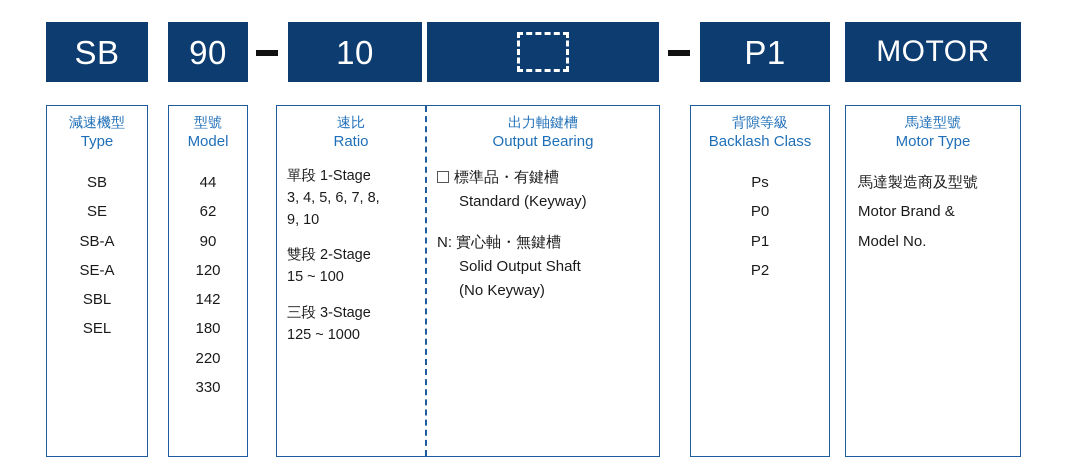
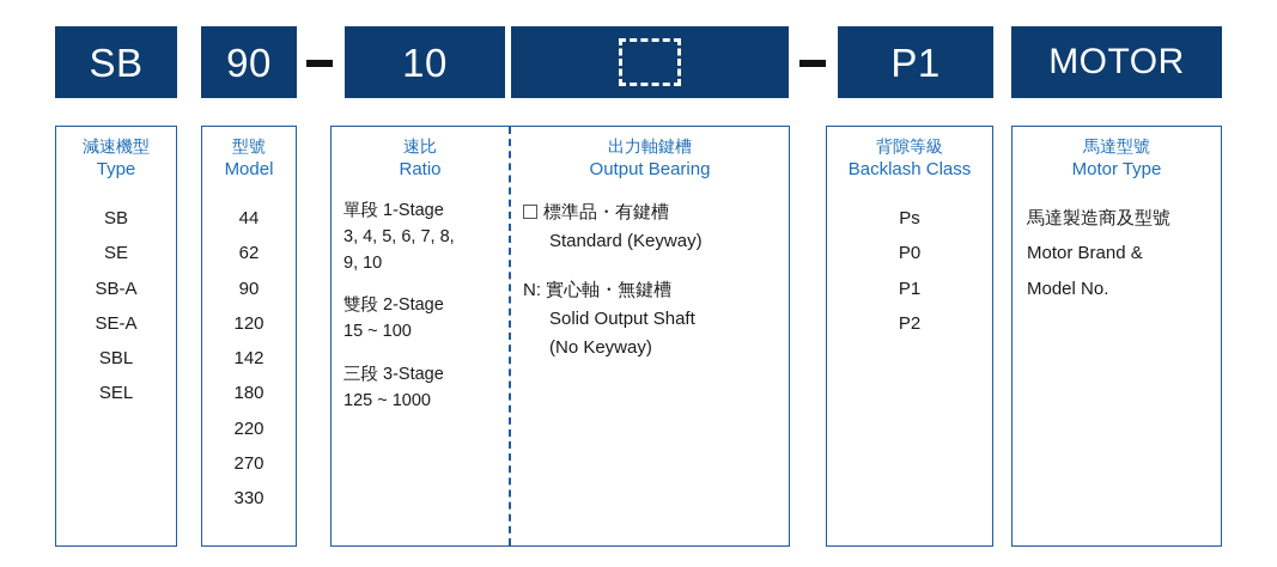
  SB
  90
  10
  P1
  MOTOR
  減速機型
  Type
  SB
  SE
  SB-A
  SE-A
  SBL
  SEL
  型號
  Model
  44
  62
  90
  120
  142
  180
  220
+ 270
  330
  速比
  Ratio
  單段 1-Stage
  3, 4, 5, 6, 7, 8,
  9, 10
  雙段 2-Stage
  15 ~ 100
  三段 3-Stage
  125 ~ 1000
  出力軸鍵槽
  Output Bearing
  標準品・有鍵槽
  Standard (Keyway)
  N: 實心軸・無鍵槽
  Solid Output Shaft
  (No Keyway)
  背隙等級
  Backlash Class
  Ps
  P0
  P1
  P2
  馬達型號
  Motor Type
  馬達製造商及型號
  Motor Brand &
  Model No.
